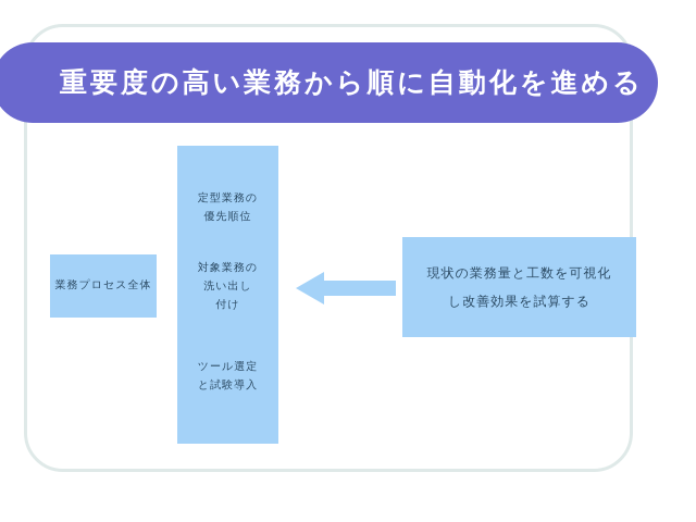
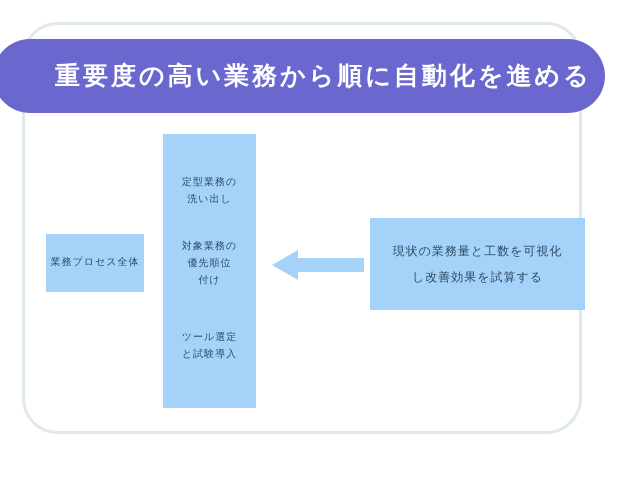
  重要度の高い業務から順に自動化を進める
  業務プロセス全体
  定型業務の
- 優先順位
+ 洗い出し
  対象業務の
- 洗い出し
+ 優先順位
  付け
  ツール選定
  と試験導入
  現状の業務量と工数を可視化
  し改善効果を試算する
